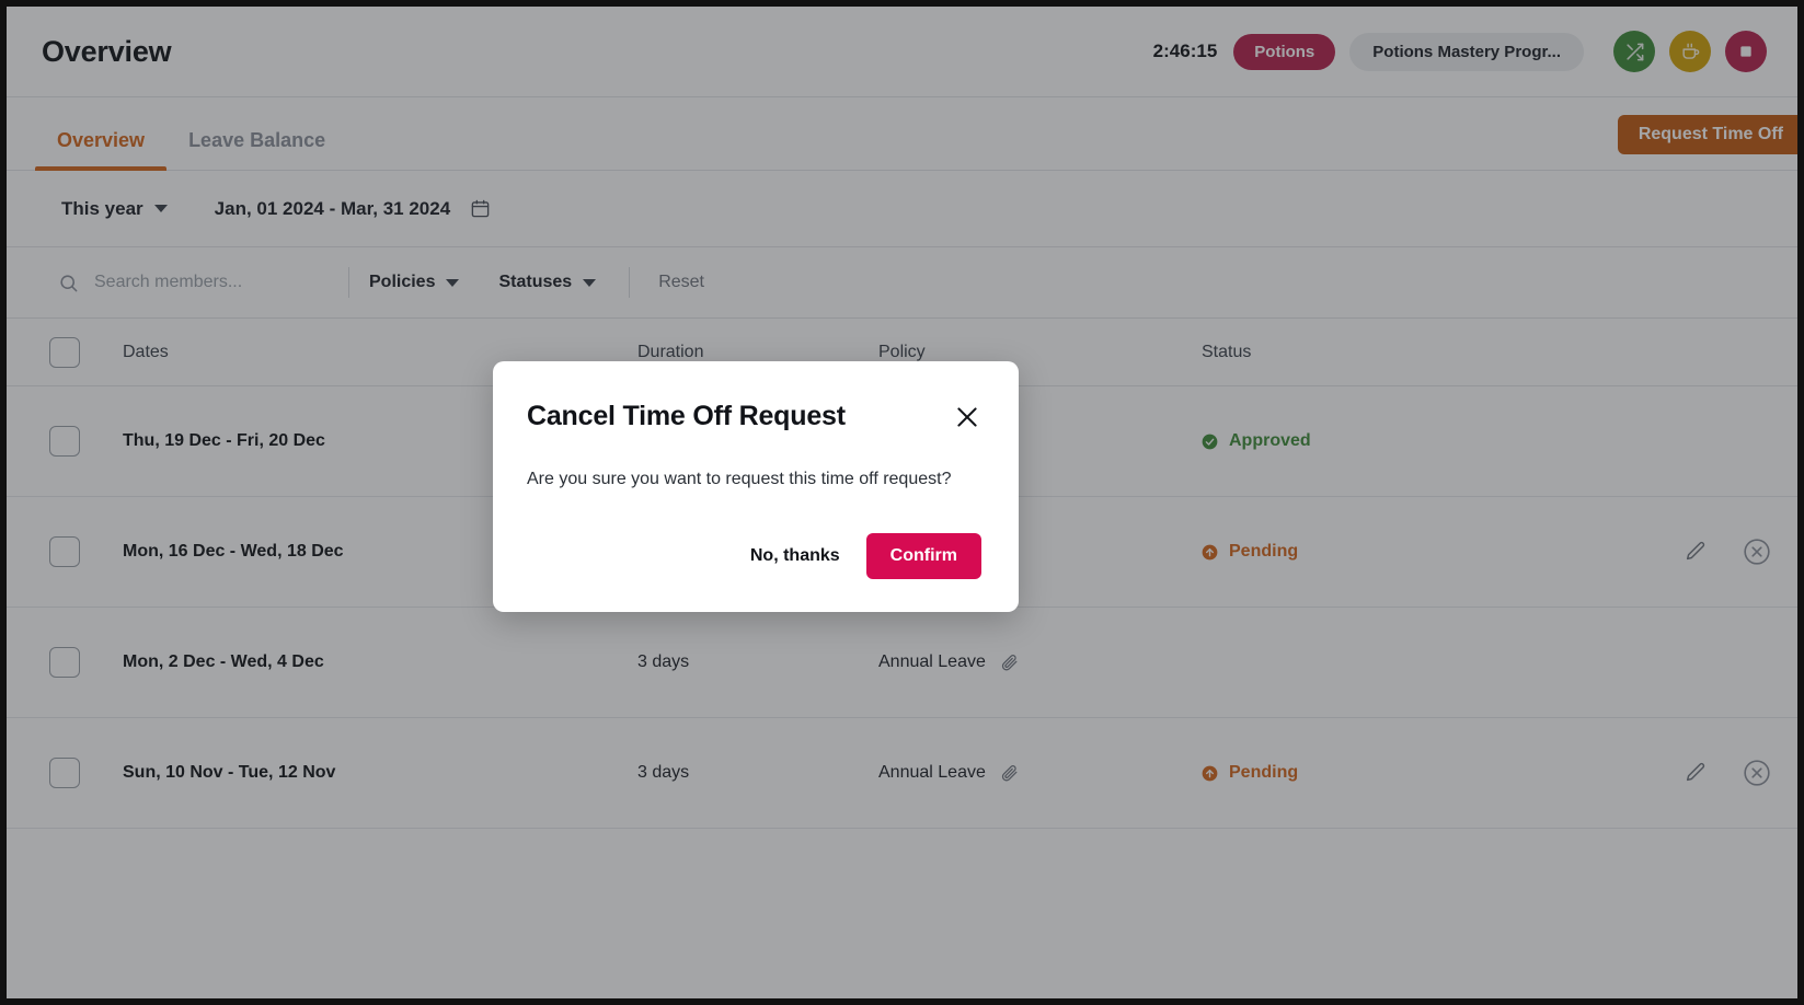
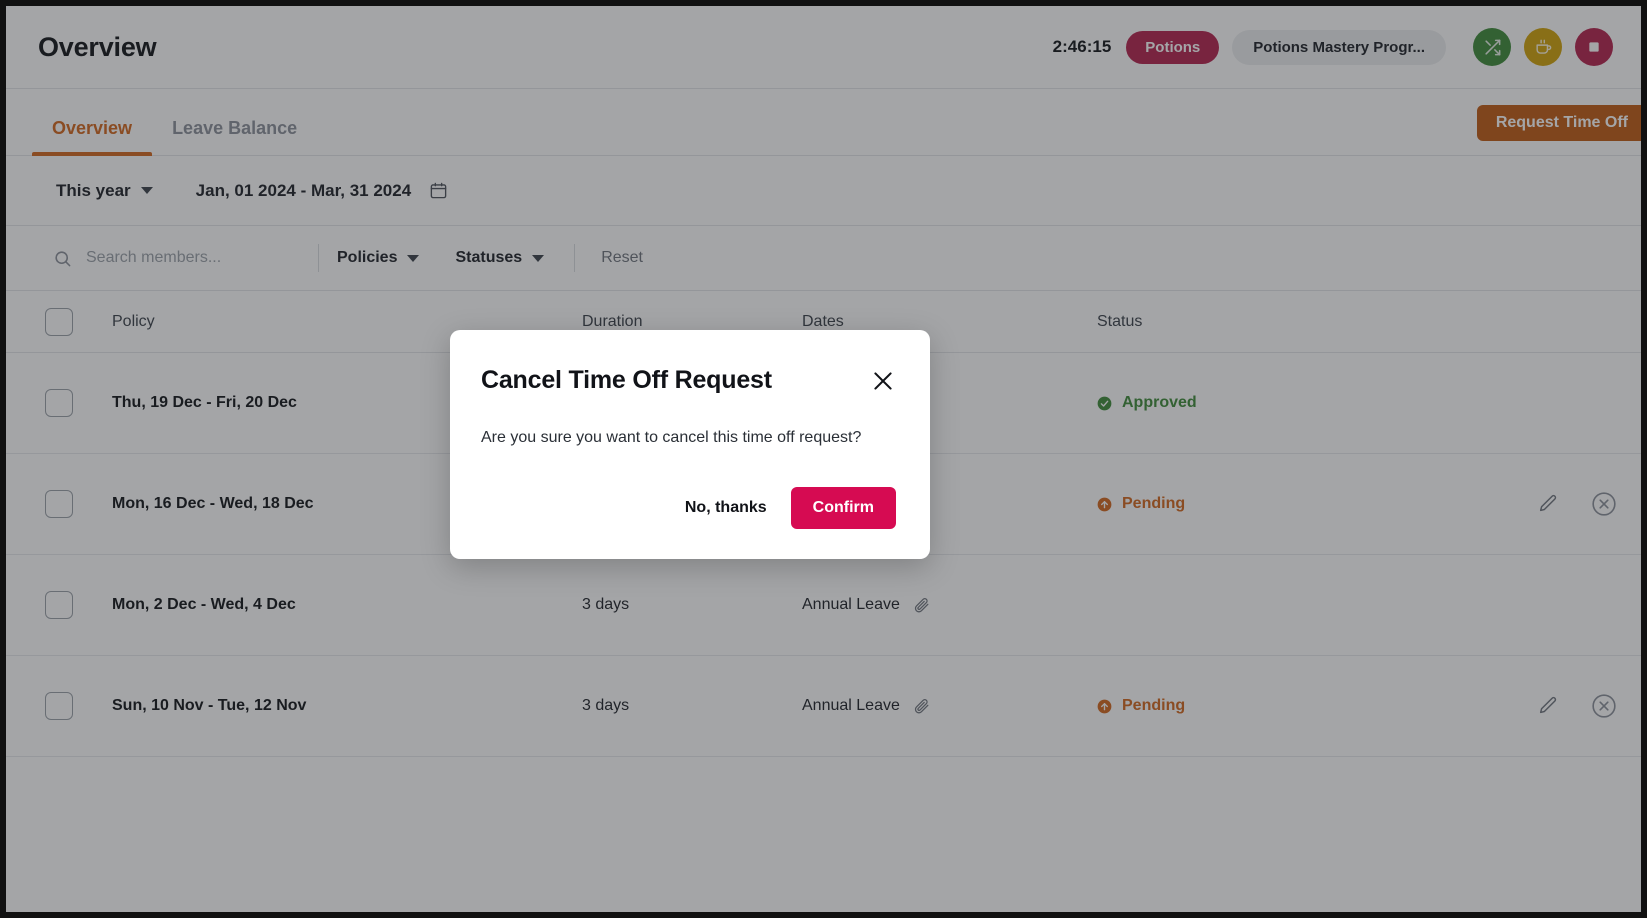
  Overview
  2:46:15
  Potions
  Potions Mastery Progr...
  Overview
  Leave Balance
  Request Time Off
  This year
  Jan, 01 2024 - Mar, 31 2024
  Search members...
  Policies
  Statuses
  Reset
- Dates
+ Policy
  Duration
- Policy
+ Dates
  Status
  Thu, 19 Dec - Fri, 20 Dec
  Approved
  Mon, 16 Dec - Wed, 18 Dec
  Pending
  Mon, 2 Dec - Wed, 4 Dec
  3 days
  Annual Leave
  Sun, 10 Nov - Tue, 12 Nov
  3 days
  Annual Leave
  Pending
  Cancel Time Off Request
- Are you sure you want to request this time off request?
+ Are you sure you want to cancel this time off request?
  No, thanks
  Confirm
